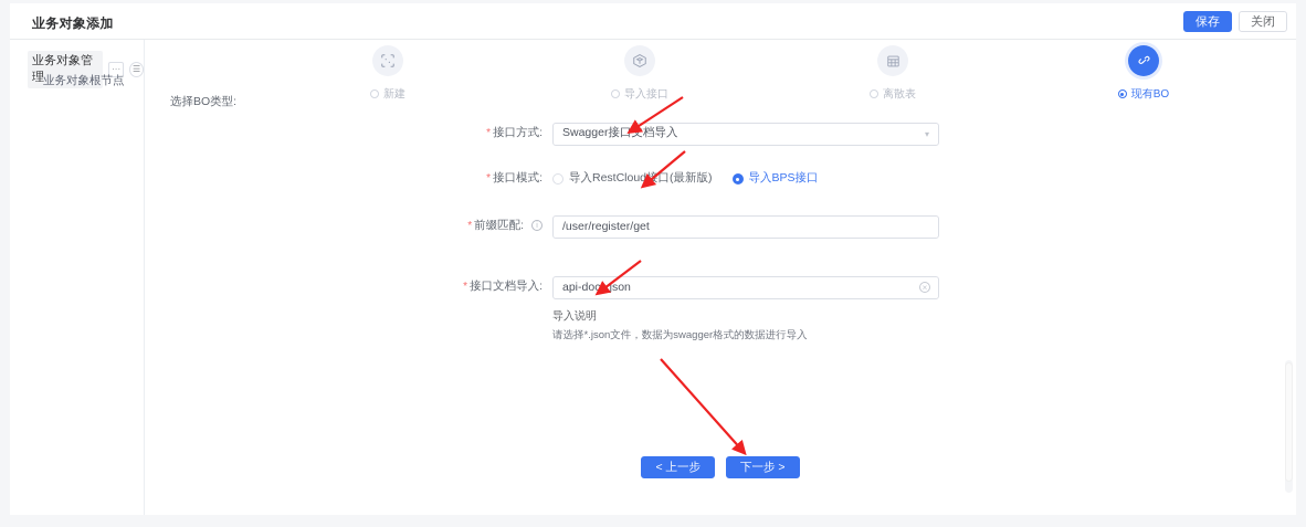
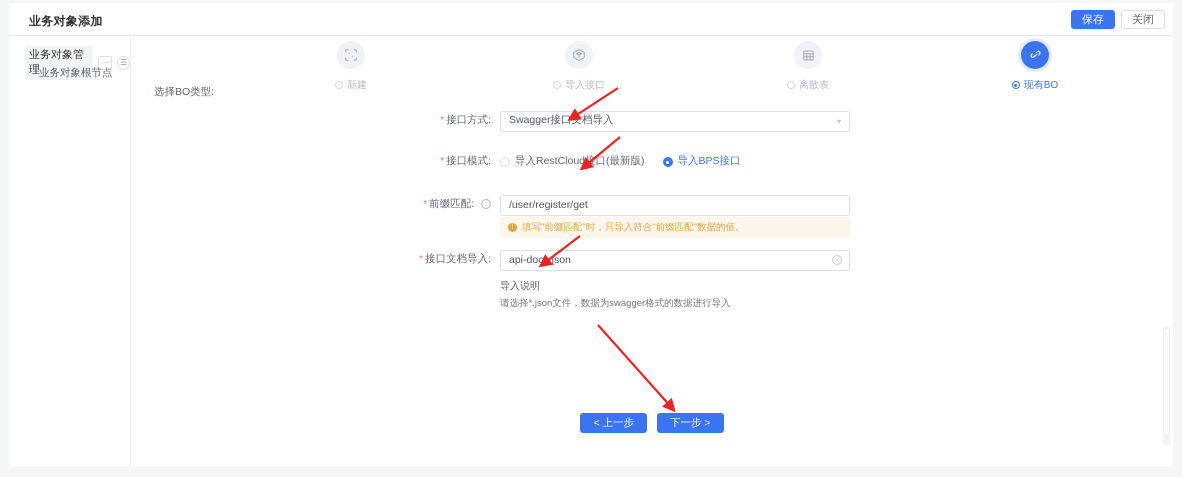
  业务对象添加
  保存
  关闭
  业务对象管理
  ···
  ☰
  业务对象根节点
  选择BO类型:
  新建
  导入接口
  离散表
  现有BO
  * 接口方式:
  Swagger接口文档导入
  ▾
  * 接口模式:
  导入RestCloud口(最新版)
  导入BPS接口
  * 前缀匹配:
  /user/register/get
+ 填写"前缀匹配"时，只导入符合"前缀匹配"数据的值。
  * 接口文档导入:
  api-docs.json
  ×
  导入说明
  请选择*.json文件，数据为swagger格式的数据进行导入
  < 上一步
  下一步 >
